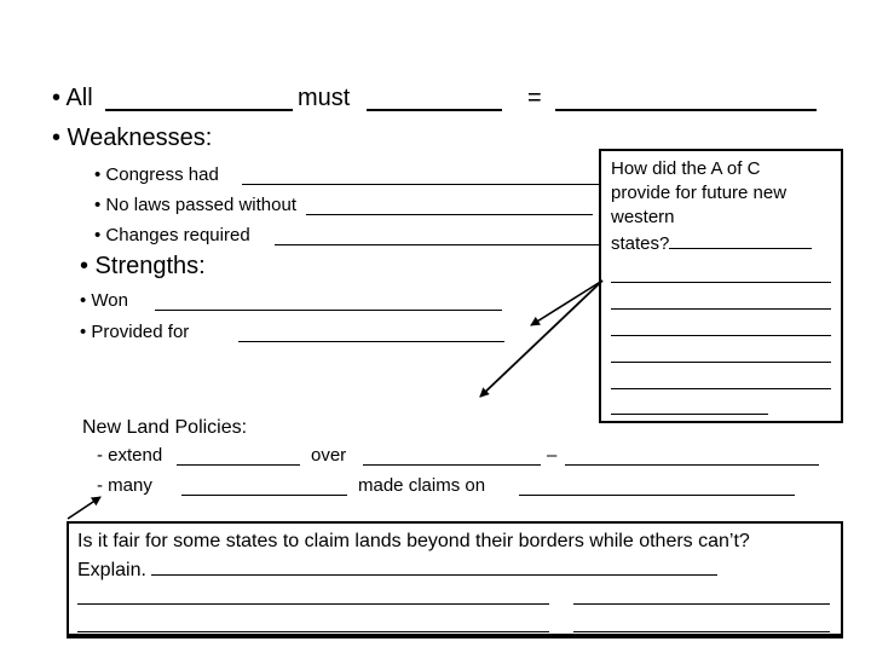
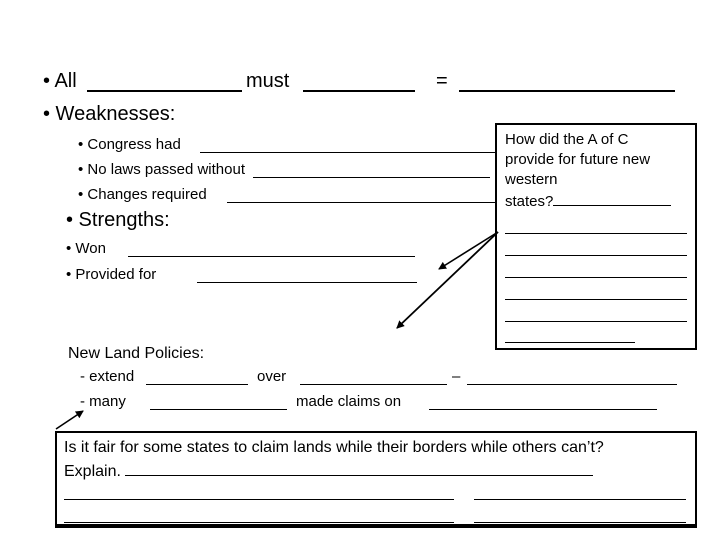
  • All
  must
  =
  • Weaknesses:
  • Congress had
  • No laws passed without
  • Changes required
  • Strengths:
  • Won
  • Provided for
  New Land Policies:
  - extend
  over
  –
  - many
  made claims on
  How did the A of C
  provide for future new
  western
  states?
- Is it fair for some states to claim lands beyond their borders while others can’t?
+ Is it fair for some states to claim lands while their borders while others can’t?
  Explain.
